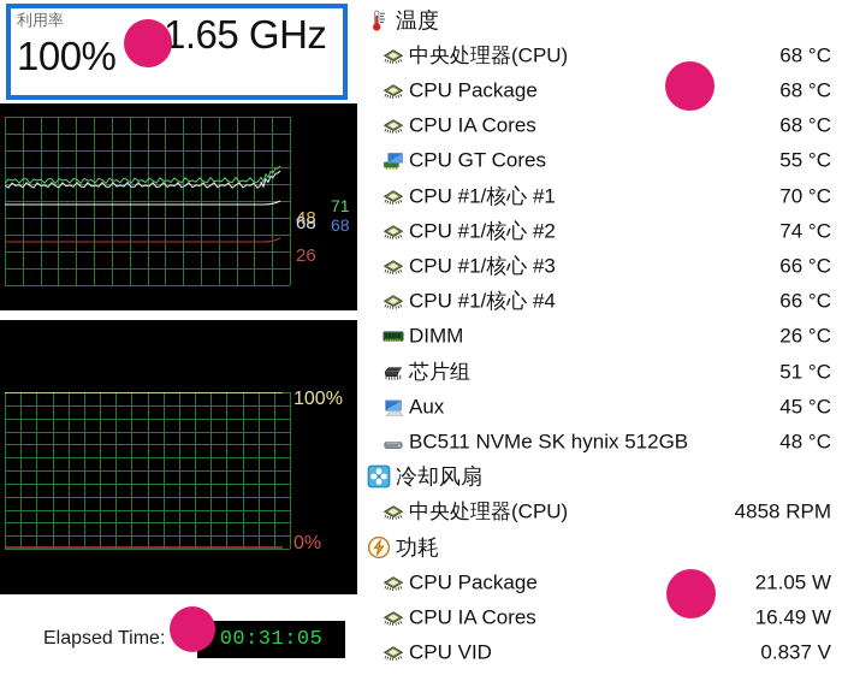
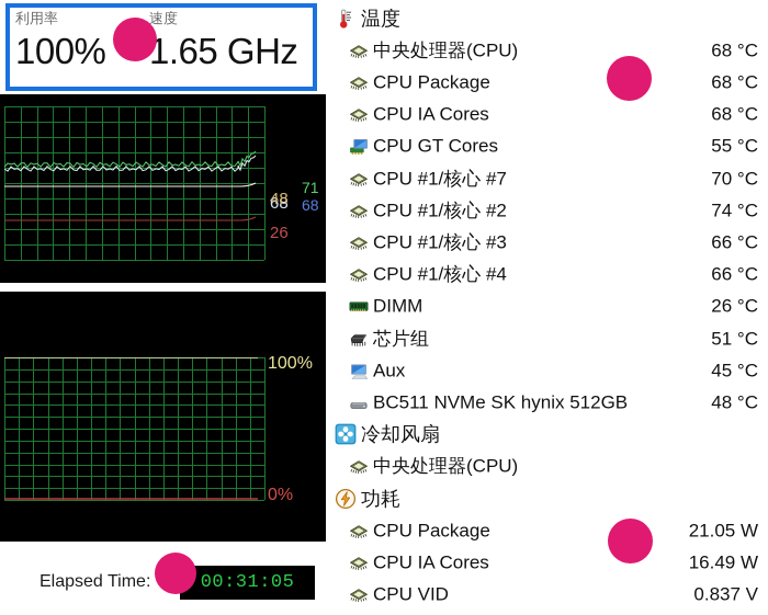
  利用率
  100%
+ 速度
  1.65 GHz
  68
  71
  68
  48
  26
  100%
  0%
  Elapsed Time:
  00:31:05
  温度
  中央处理器(CPU)
  68 °C
  CPU Package
  68 °C
  CPU IA Cores
  68 °C
  CPU GT Cores
  55 °C
- CPU #1/核心 #1
+ CPU #1/核心 #7
  70 °C
  CPU #1/核心 #2
  74 °C
  CPU #1/核心 #3
  66 °C
  CPU #1/核心 #4
  66 °C
  DIMM
  26 °C
  芯片组
  51 °C
  Aux
  45 °C
  BC511 NVMe SK hynix 512GB
  48 °C
  冷却风扇
  中央处理器(CPU)
- 4858 RPM
  功耗
  CPU Package
  21.05 W
  CPU IA Cores
  16.49 W
  CPU VID
  0.837 V
